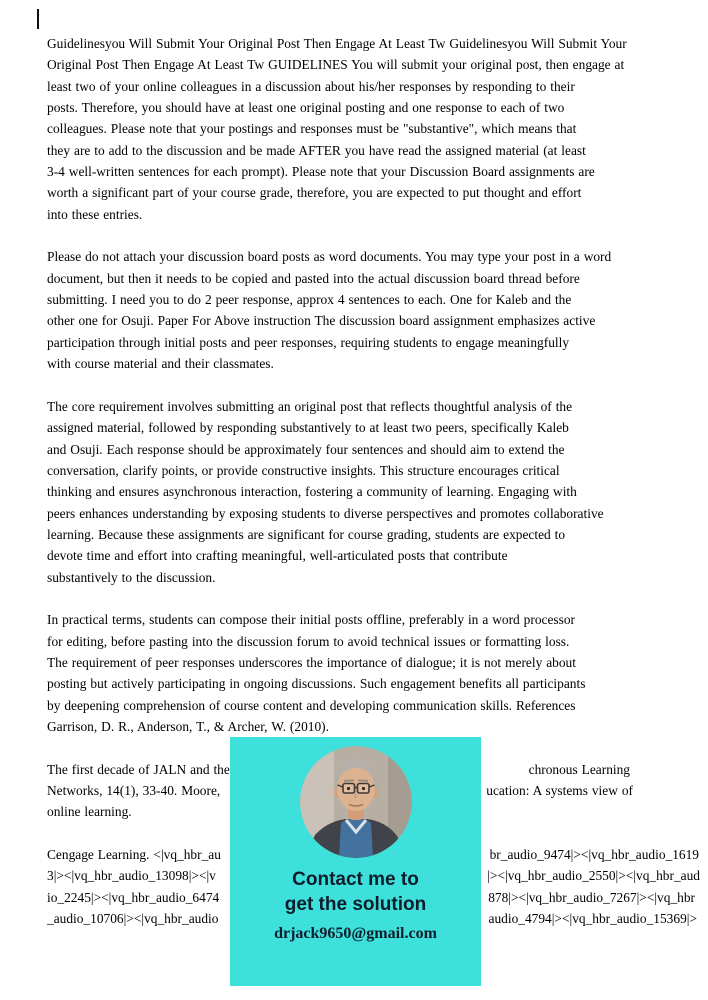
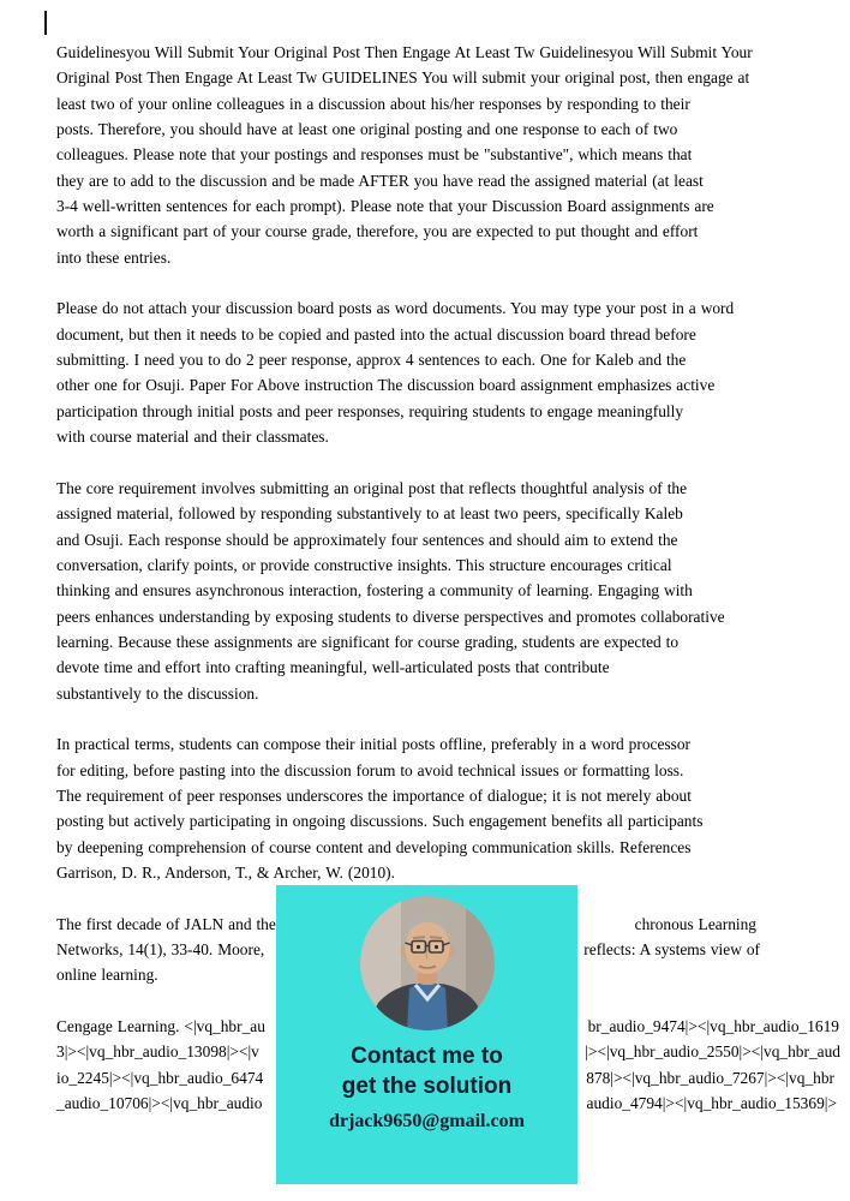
  Guidelinesyou Will Submit Your Original Post Then Engage At Least Tw Guidelinesyou Will Submit Your
  Original Post Then Engage At Least Tw GUIDELINES You will submit your original post, then engage at
  least two of your online colleagues in a discussion about his/her responses by responding to their
  posts. Therefore, you should have at least one original posting and one response to each of two
  colleagues. Please note that your postings and responses must be "substantive", which means that
  they are to add to the discussion and be made AFTER you have read the assigned material (at least
  3-4 well-written sentences for each prompt). Please note that your Discussion Board assignments are
  worth a significant part of your course grade, therefore, you are expected to put thought and effort
  into these entries.
  Please do not attach your discussion board posts as word documents. You may type your post in a word
  document, but then it needs to be copied and pasted into the actual discussion board thread before
  submitting. I need you to do 2 peer response, approx 4 sentences to each. One for Kaleb and the
  other one for Osuji. Paper For Above instruction The discussion board assignment emphasizes active
  participation through initial posts and peer responses, requiring students to engage meaningfully
  with course material and their classmates.
  The core requirement involves submitting an original post that reflects thoughtful analysis of the
  assigned material, followed by responding substantively to at least two peers, specifically Kaleb
  and Osuji. Each response should be approximately four sentences and should aim to extend the
  conversation, clarify points, or provide constructive insights. This structure encourages critical
  thinking and ensures asynchronous interaction, fostering a community of learning. Engaging with
  peers enhances understanding by exposing students to diverse perspectives and promotes collaborative
  learning. Because these assignments are significant for course grading, students are expected to
  devote time and effort into crafting meaningful, well-articulated posts that contribute
  substantively to the discussion.
  In practical terms, students can compose their initial posts offline, preferably in a word processor
  for editing, before pasting into the discussion forum to avoid technical issues or formatting loss.
  The requirement of peer responses underscores the importance of dialogue; it is not merely about
  posting but actively participating in ongoing discussions. Such engagement benefits all participants
  by deepening comprehension of course content and developing communication skills. References
  Garrison, D. R., Anderson, T., & Archer, W. (2010).
  The first decade of JALN and the
  chronous Learning
  Networks, 14(1), 33-40. Moore,
- ucation: A systems view of
+ reflects: A systems view of
  online learning.
  Cengage Learning. <|vq_hbr_au
  br_audio_9474|><|vq_hbr_audio_1619
  3|><|vq_hbr_audio_13098|><|v
  |><|vq_hbr_audio_2550|><|vq_hbr_aud
  io_2245|><|vq_hbr_audio_6474
  878|><|vq_hbr_audio_7267|><|vq_hbr
  _audio_10706|><|vq_hbr_audio
  audio_4794|><|vq_hbr_audio_15369|>
  Contact me to
  get the solution
  drjack9650@gmail.com
